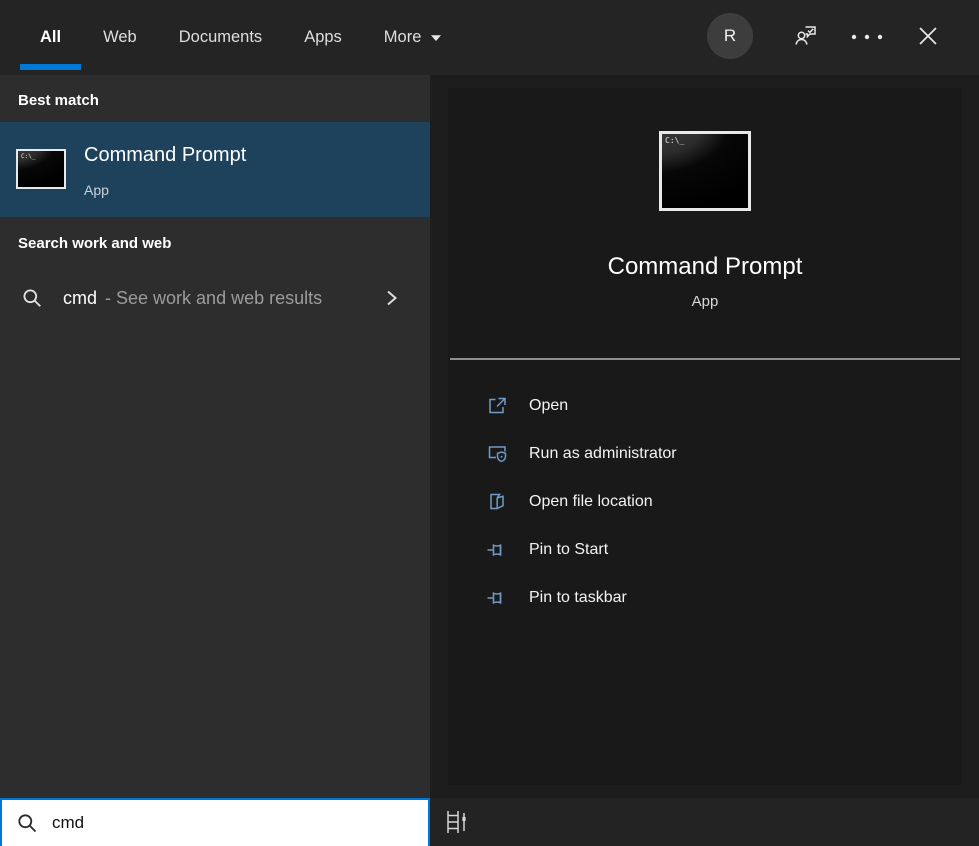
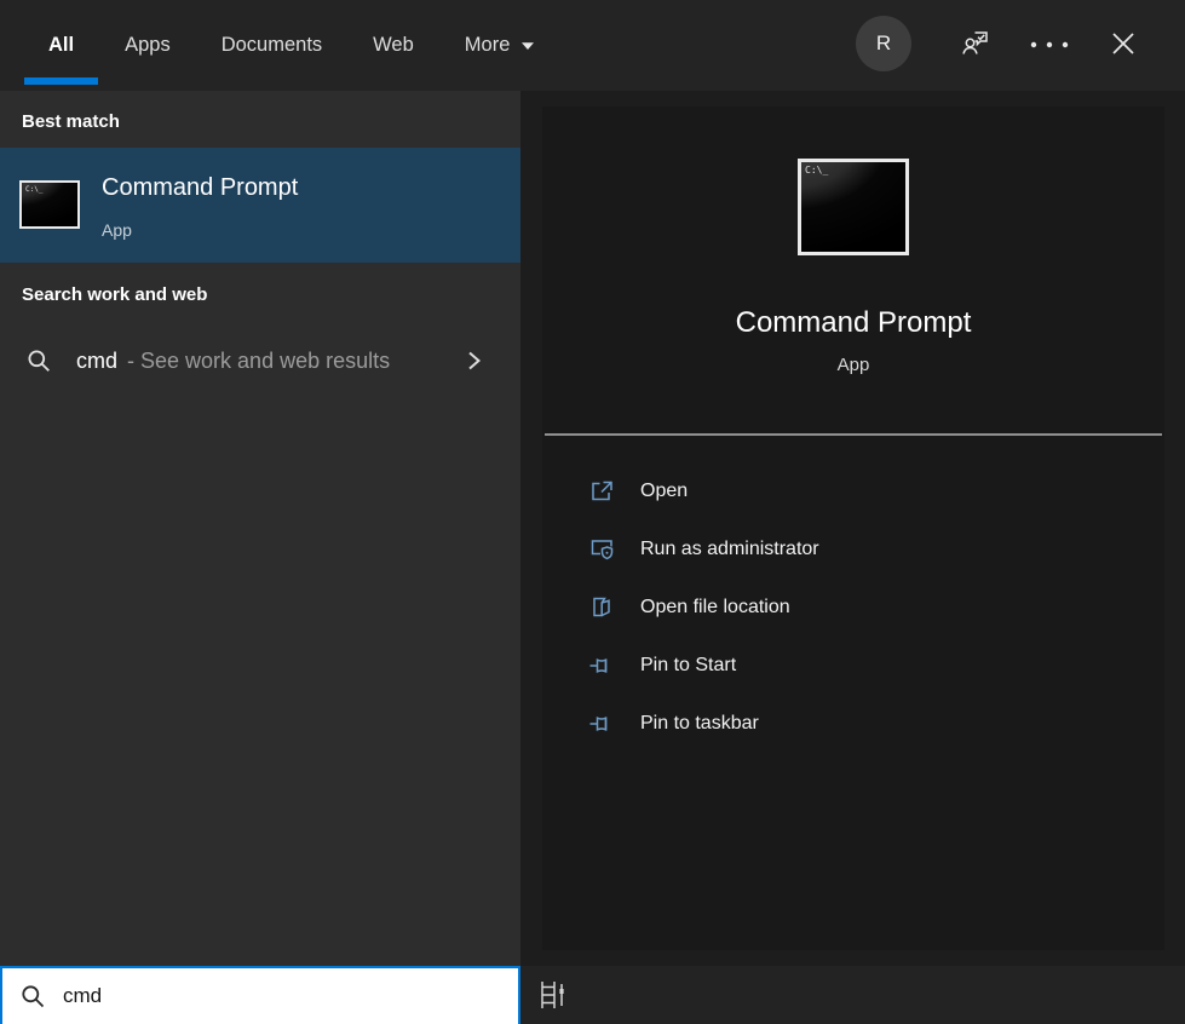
  All
- Web
+ Apps
  Documents
- Apps
+ Web
  More
  R
  Best match
  Command Prompt
  App
  Search work and web
  cmd
  - See work and web results
  Command Prompt
  App
  Open
  Run as administrator
  Open file location
  Pin to Start
  Pin to taskbar
  cmd
